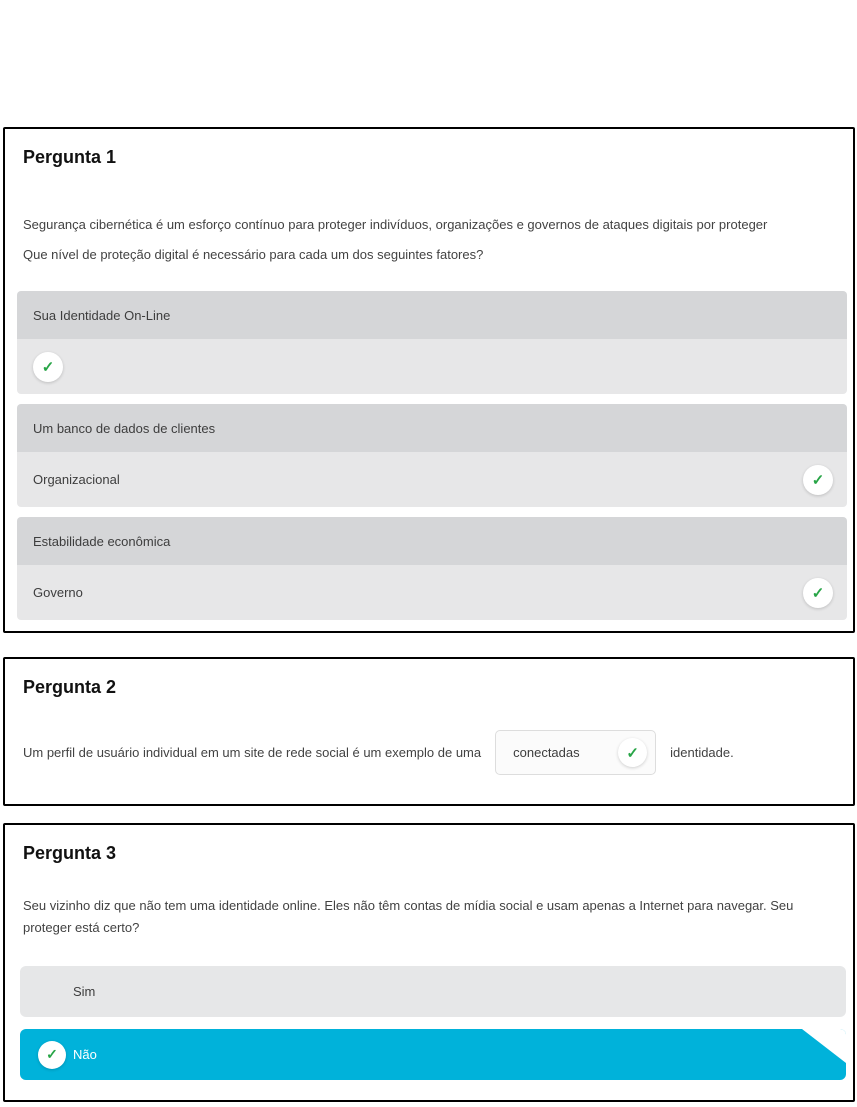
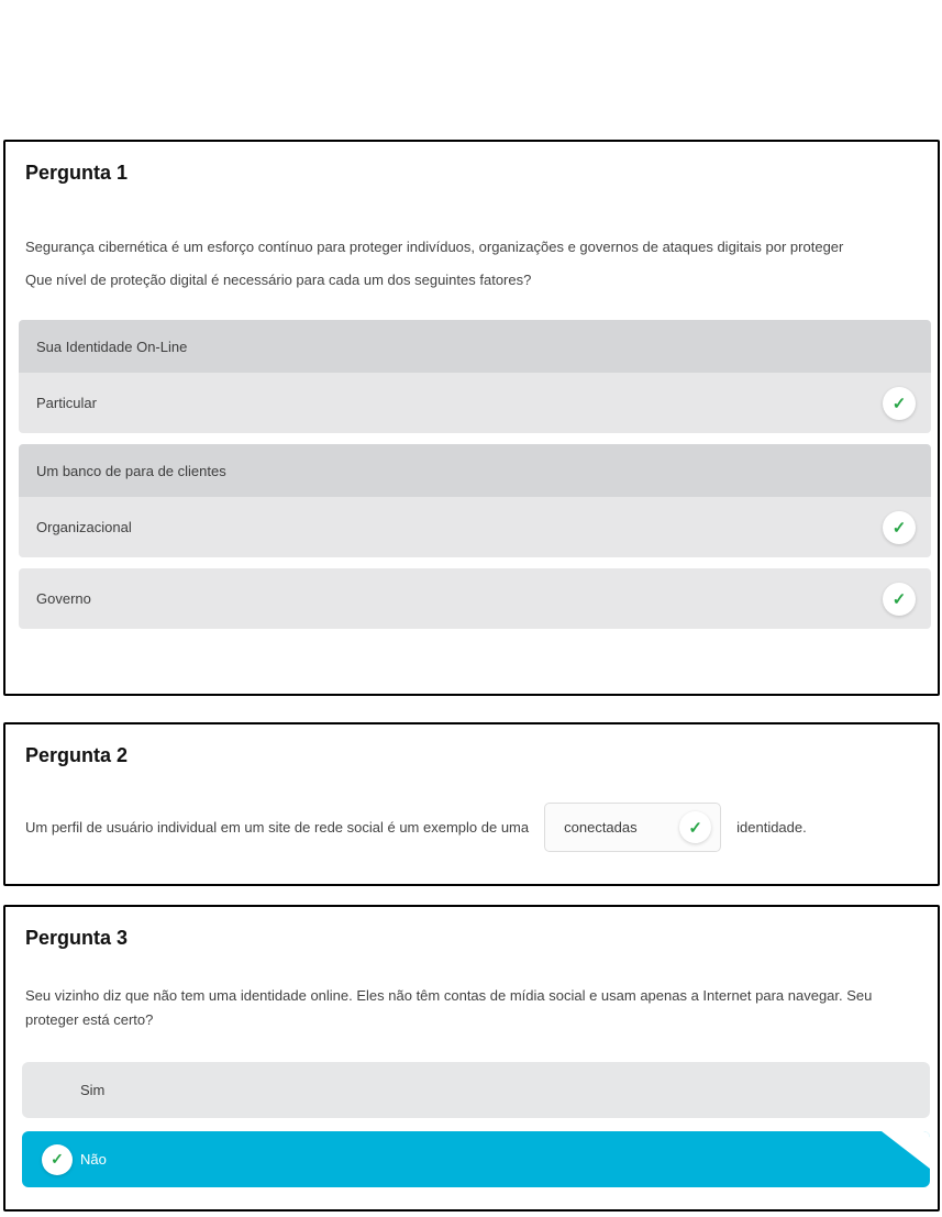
  Pergunta 1
  Segurança cibernética é um esforço contínuo para proteger indivíduos, organizações e governos de ataques digitais por proteger
  Que nível de proteção digital é necessário para cada um dos seguintes fatores?
  Sua Identidade On-Line
+ Particular
  ✓
- Um banco de dados de clientes
+ Um banco de para de clientes
  Organizacional
  ✓
- Estabilidade econômica
  Governo
  ✓
  Pergunta 2
  Um perfil de usuário individual em um site de rede social é um exemplo de uma
  conectadas
  ✓
  identidade.
  Pergunta 3
  Seu vizinho diz que não tem uma identidade online. Eles não têm contas de mídia social e usam apenas a Internet para navegar. Seu proteger está certo?
  Sim
  ✓
  Não
